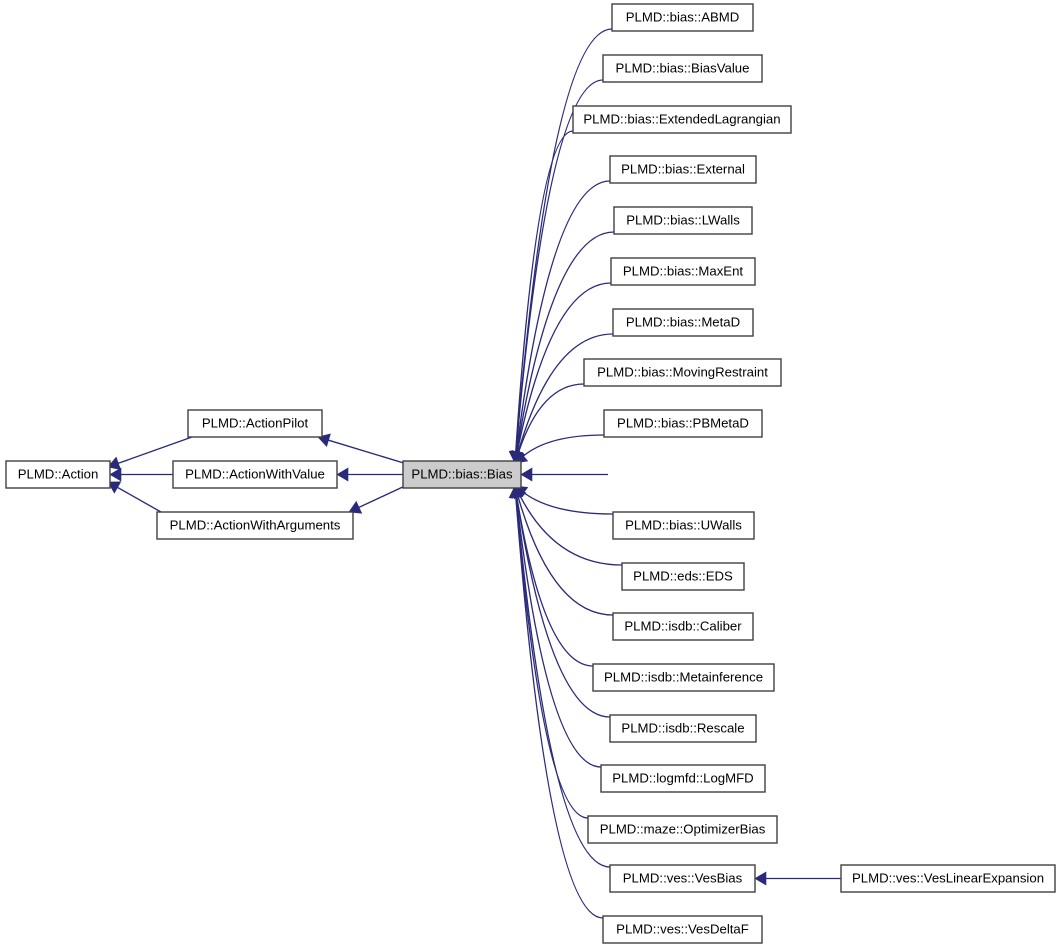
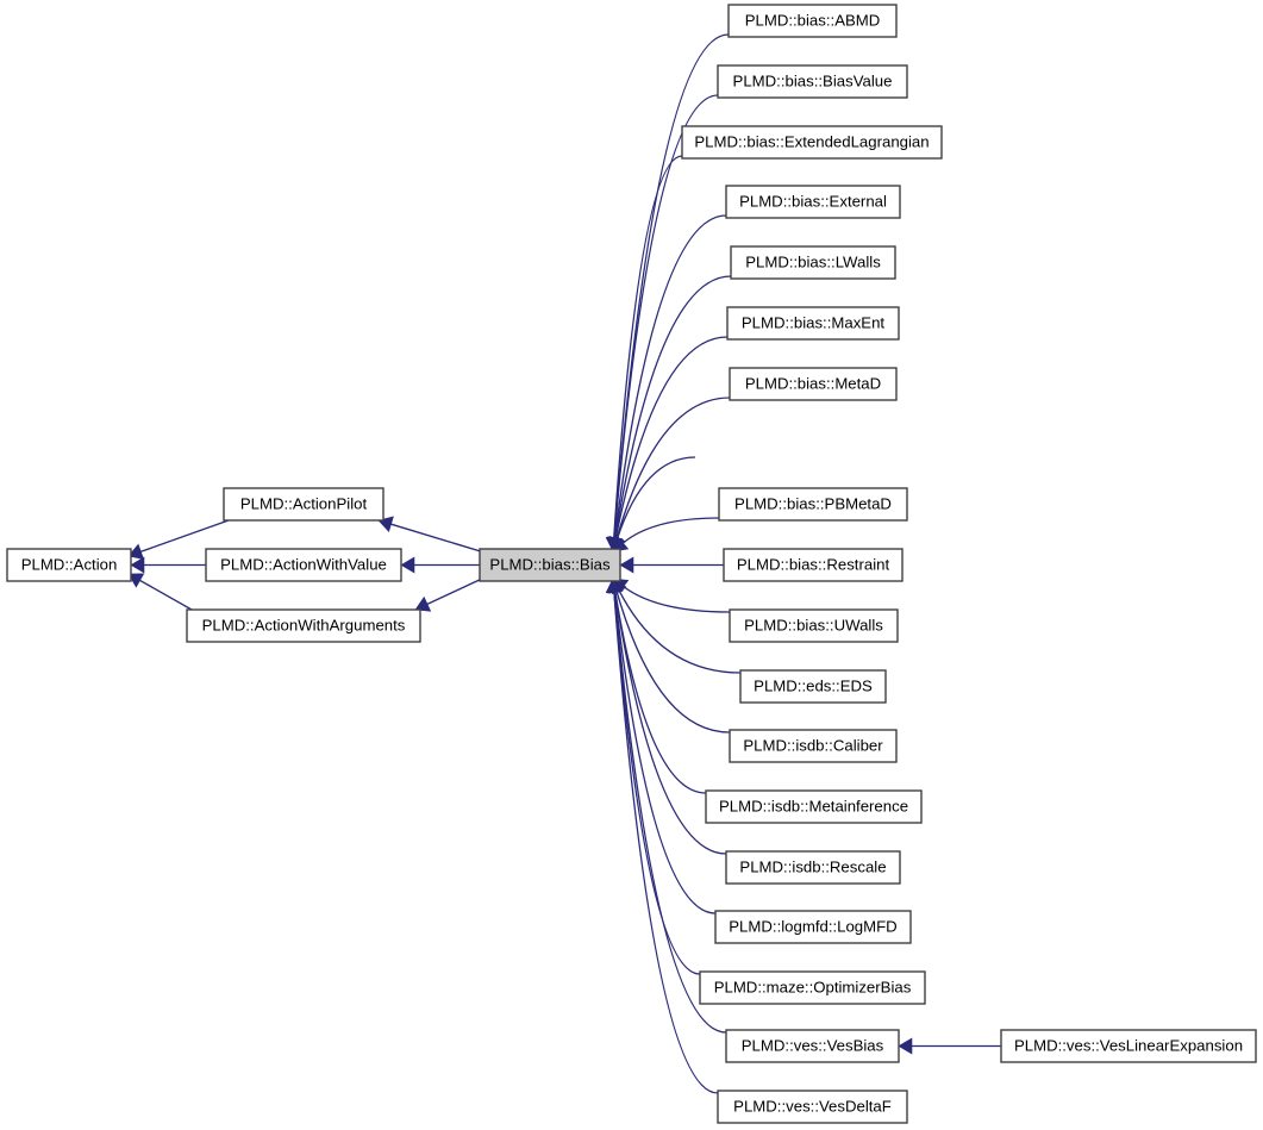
  PLMD::Action
  PLMD::ActionPilot
  PLMD::ActionWithValue
  PLMD::ActionWithArguments
  PLMD::bias::Bias
  PLMD::bias::ABMD
  PLMD::bias::BiasValue
  PLMD::bias::ExtendedLagrangian
  PLMD::bias::External
  PLMD::bias::LWalls
  PLMD::bias::MaxEnt
  PLMD::bias::MetaD
- PLMD::bias::MovingRestraint
  PLMD::bias::PBMetaD
+ PLMD::bias::Restraint
  PLMD::bias::UWalls
  PLMD::eds::EDS
  PLMD::isdb::Caliber
  PLMD::isdb::Metainference
  PLMD::isdb::Rescale
  PLMD::logmfd::LogMFD
  PLMD::maze::OptimizerBias
  PLMD::ves::VesBias
  PLMD::ves::VesDeltaF
  PLMD::ves::VesLinearExpansion
